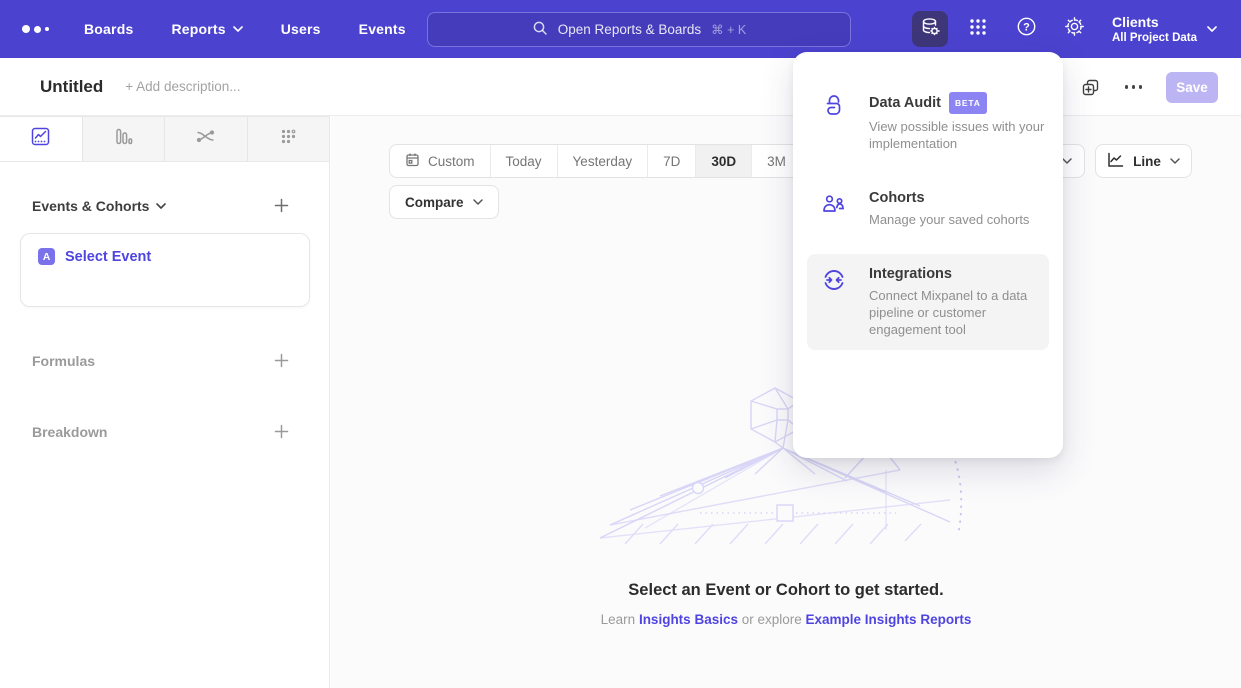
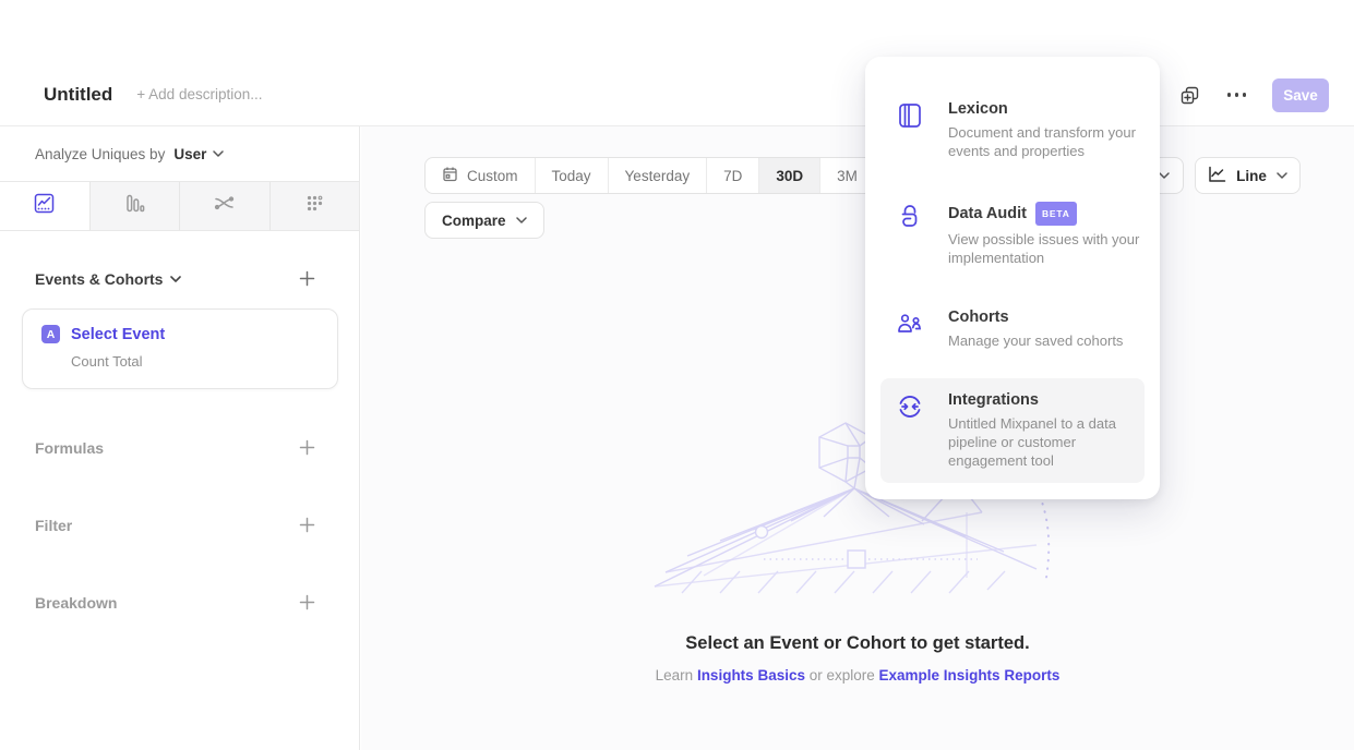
- Boards
- Reports
- Users
- Events
- Open Reports & Boards
- ⌘ + K
- ?
- Clients
- All Project Data
  Untitled
  + Add description...
  Save
+ Analyze Uniques by
+ User
  Events & Cohorts
  A
  Select Event
+ Count Total
  Formulas
+ Filter
  Breakdown
  Custom
  Today
  Yesterday
  7D
  30D
  3M
  Compare
  Line
  Select an Event or Cohort to get started.
  Learn Insights Basics or explore Example Insights Reports
+ Lexicon
+ Document and transform your events and properties
  Data Audit
  BETA
  View possible issues with your implementation
  Cohorts
  Manage your saved cohorts
  Integrations
- Connect Mixpanel to a data pipeline or customer engagement tool
+ Untitled Mixpanel to a data pipeline or customer engagement tool
